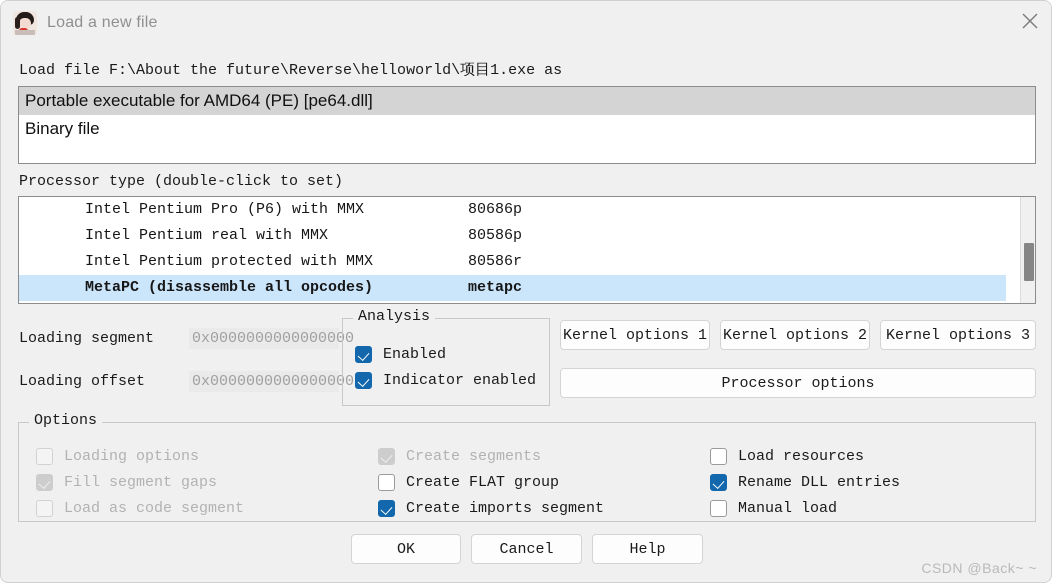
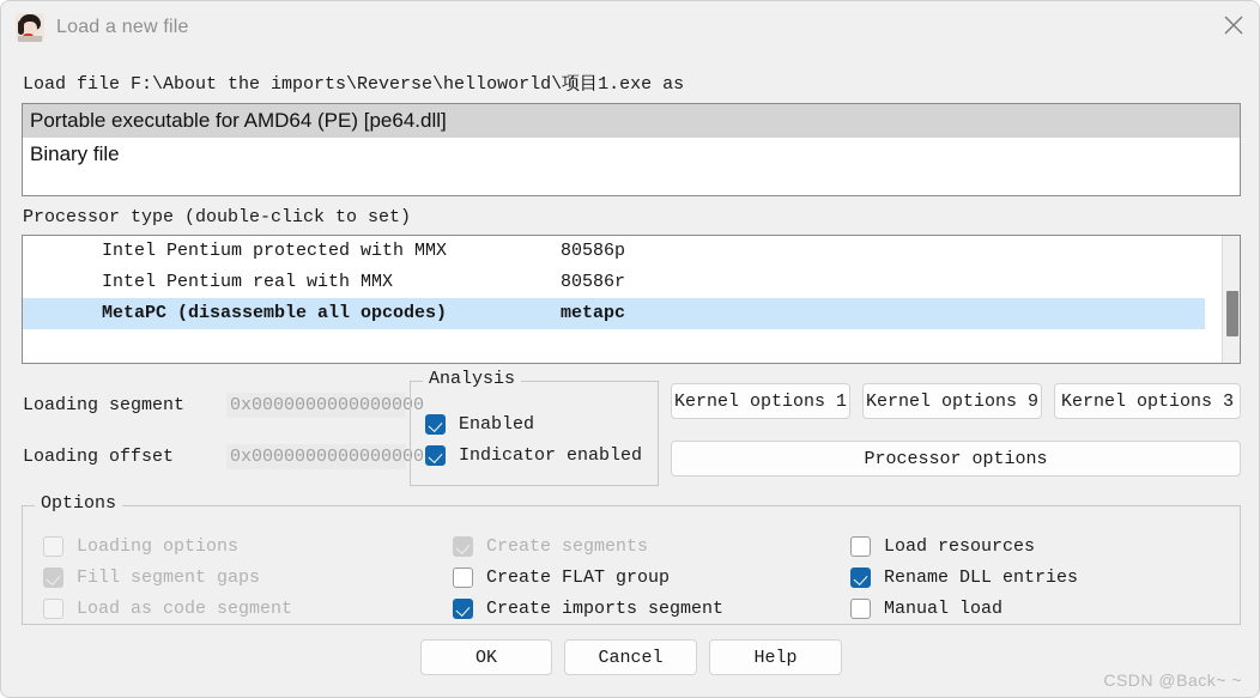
  Load a new file
- Load file F:\About the future\Reverse\helloworld\项目1.exe as
+ Load file F:\About the imports\Reverse\helloworld\项目1.exe as
  Portable executable for AMD64 (PE) [pe64.dll]
  Binary file
  Processor type (double-click to set)
- Intel Pentium Pro (P6) with MMX
- 80686p
- Intel Pentium real with MMX
+ Intel Pentium protected with MMX
  80586p
- Intel Pentium protected with MMX
+ Intel Pentium real with MMX
  80586r
  MetaPC (disassemble all opcodes)
  metapc
  Loading segment
  0x000000000000000
  Loading offset
  0x000000000000000
  Analysis
  Enabled
  Indicator enabled
  Kernel options 1
- Kernel options 2
+ Kernel options 9
  Kernel options 3
  Processor options
  Options
  Loading options
  Fill segment gaps
  Load as code segment
  Create segments
  Create FLAT group
  Create imports segment
  Load resources
  Rename DLL entries
  Manual load
  OK
  Cancel
  Help
  CSDN @Back~ ~
